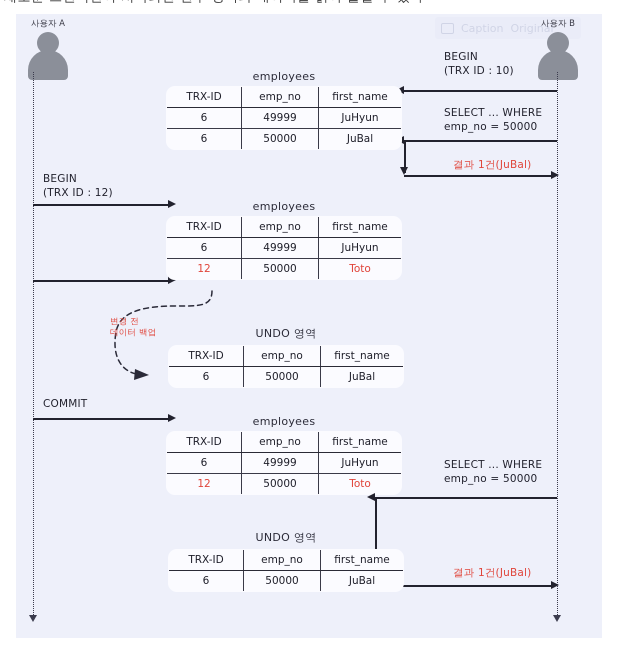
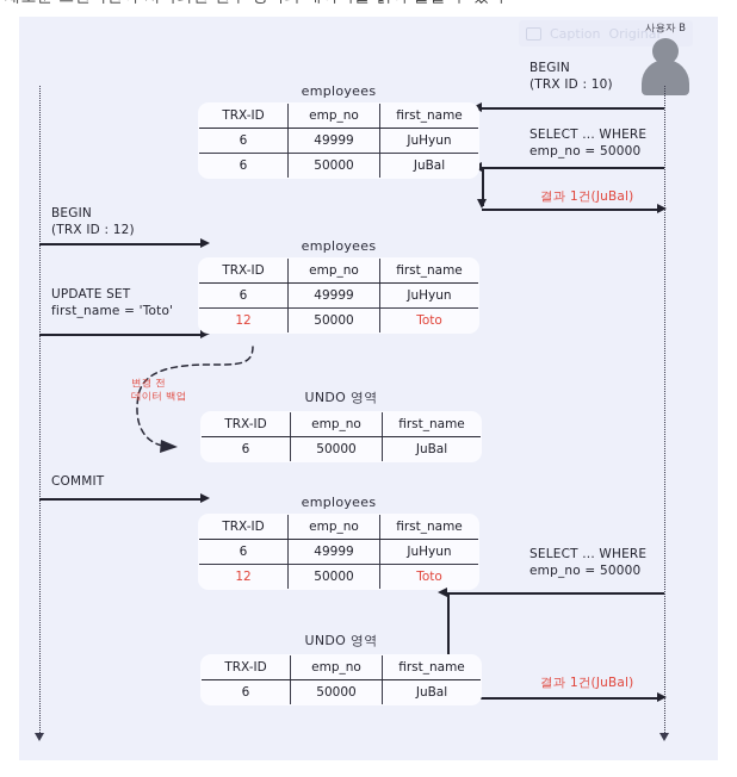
  Caption
  Original
- 사용자 A
  사용자 B
  BEGIN
  (TRX ID : 10)
  SELECT ... WHERE
  emp_no = 50000
  결과 1건(JuBal)
  employees
  TRX-ID	emp_no	first_name
  6	49999	JuHyun
  6	50000	JuBal
  BEGIN
  (TRX ID : 12)
+ UPDATE SET
+ first_name = 'Toto'
  employees
  TRX-ID	emp_no	first_name
  6	49999	JuHyun
  12	50000	Toto
  변경 전
  데이터 백업
  UNDO 영역
  TRX-ID	emp_no	first_name
  6	50000	JuBal
  COMMIT
  employees
  TRX-ID	emp_no	first_name
  6	49999	JuHyun
  12	50000	Toto
  SELECT ... WHERE
  emp_no = 50000
  결과 1건(JuBal)
  UNDO 영역
  TRX-ID	emp_no	first_name
  6	50000	JuBal
